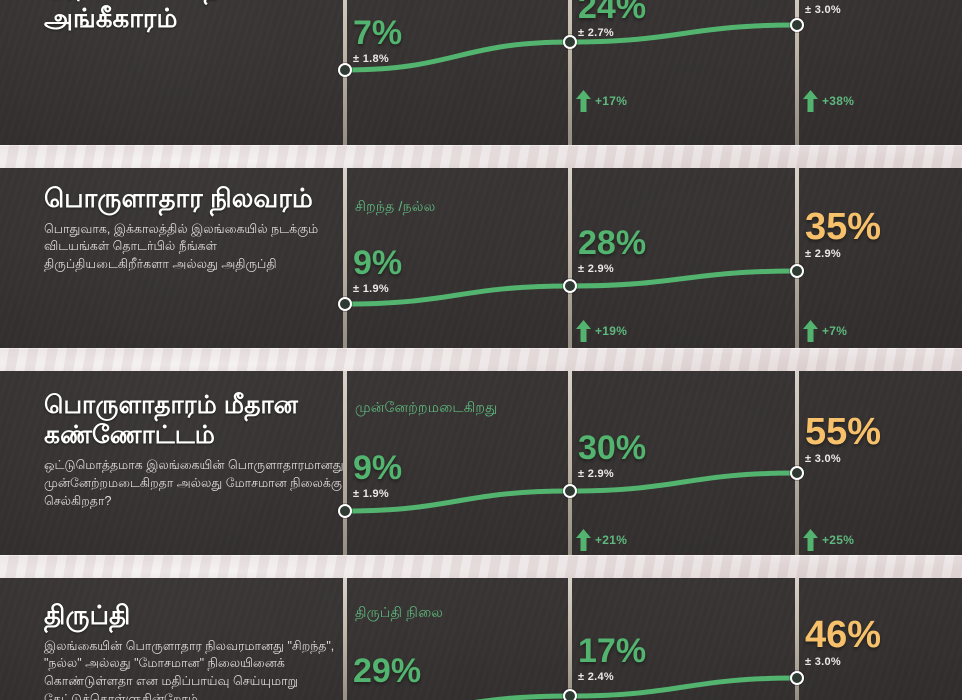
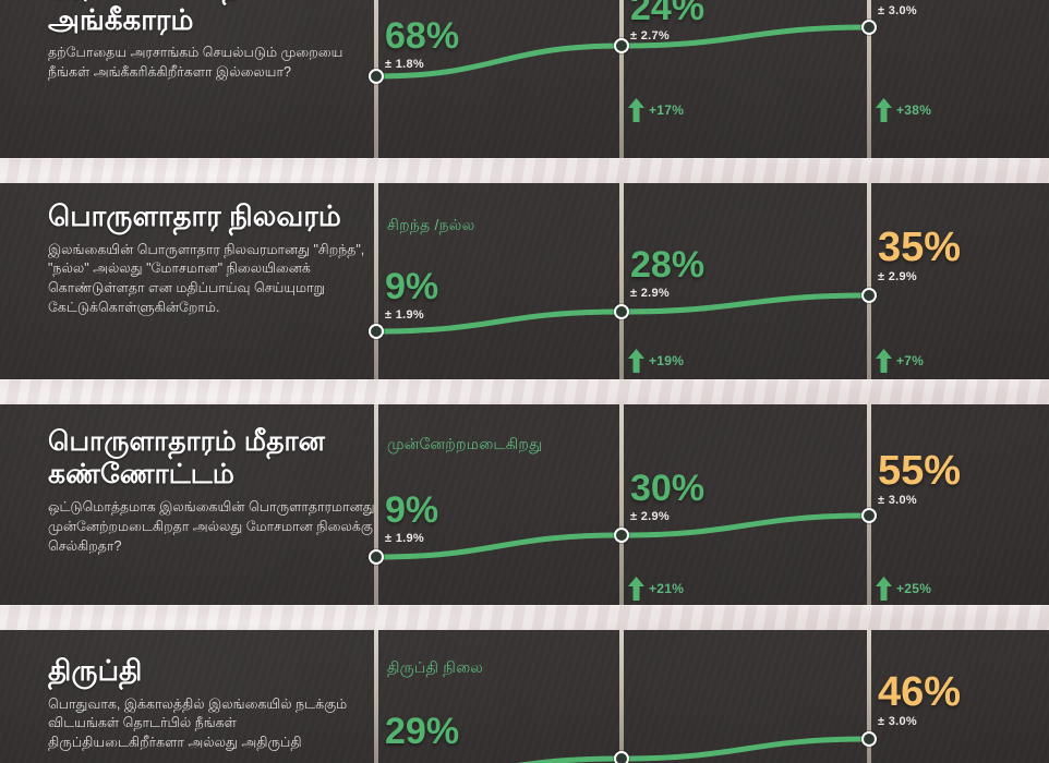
+ தற்போதைய அரசாங்கம் செயல்படும் முறையை நீங்கள் அங்கீகரிக்கிறீர்களா இல்லையா?
- 7%
+ 68%
  ± 1.8%
  24%
  ± 2.7%
  +17%
  ± 3.0%
  +38%
  பொருளாதார நிலவரம்
- பொதுவாக, இக்காலத்தில் இலங்கையில் நடக்கும் விடயங்கள் தொடர்பில் நீங்கள் திருப்தியடைகிறீர்களா அல்லது அதிருப்தி
+ இலங்கையின் பொருளாதார நிலவரமானது "சிறந்த", "நல்ல" அல்லது "மோசமான" நிலையினைக் கொண்டுள்ளதா என மதிப்பாய்வு செய்யுமாறு கேட்டுக்கொள்ளுகின்றோம்.
  சிறந்த /நல்ல
  9%
  ± 1.9%
  28%
  ± 2.9%
  +19%
  35%
  ± 2.9%
  +7%
  பொருளாதாரம் மீதான கண்ணோட்டம்
  ஒட்டுமொத்தமாக இலங்கையின் பொருளாதாரமானது முன்னேற்றமடைகிறதா அல்லது மோசமான நிலைக்கு செல்கிறதா?
  முன்னேற்றமடைகிறது
  9%
  ± 1.9%
  30%
  ± 2.9%
  +21%
  55%
  ± 3.0%
  +25%
  திருப்தி
- இலங்கையின் பொருளாதார நிலவரமானது "சிறந்த", "நல்ல" அல்லது "மோசமான" நிலையினைக் கொண்டுள்ளதா என மதிப்பாய்வு செய்யுமாறு கேட்டுக்கொள்ளுகின்றோம்.
+ பொதுவாக, இக்காலத்தில் இலங்கையில் நடக்கும் விடயங்கள் தொடர்பில் நீங்கள் திருப்தியடைகிறீர்களா அல்லது அதிருப்தி
  திருப்தி நிலை
  29%
- 17%
- ± 2.4%
  46%
  ± 3.0%
